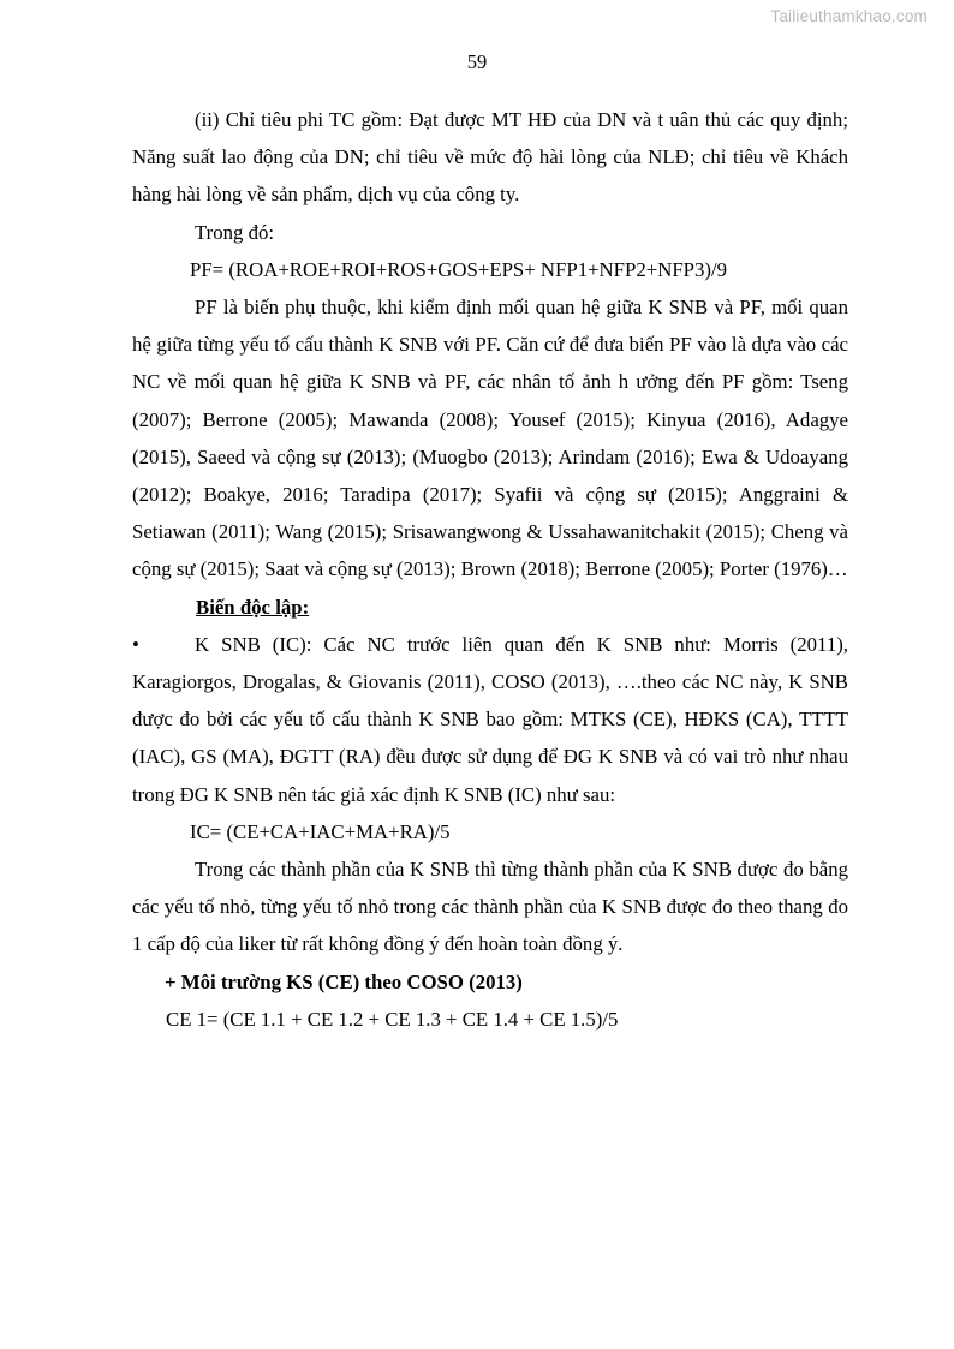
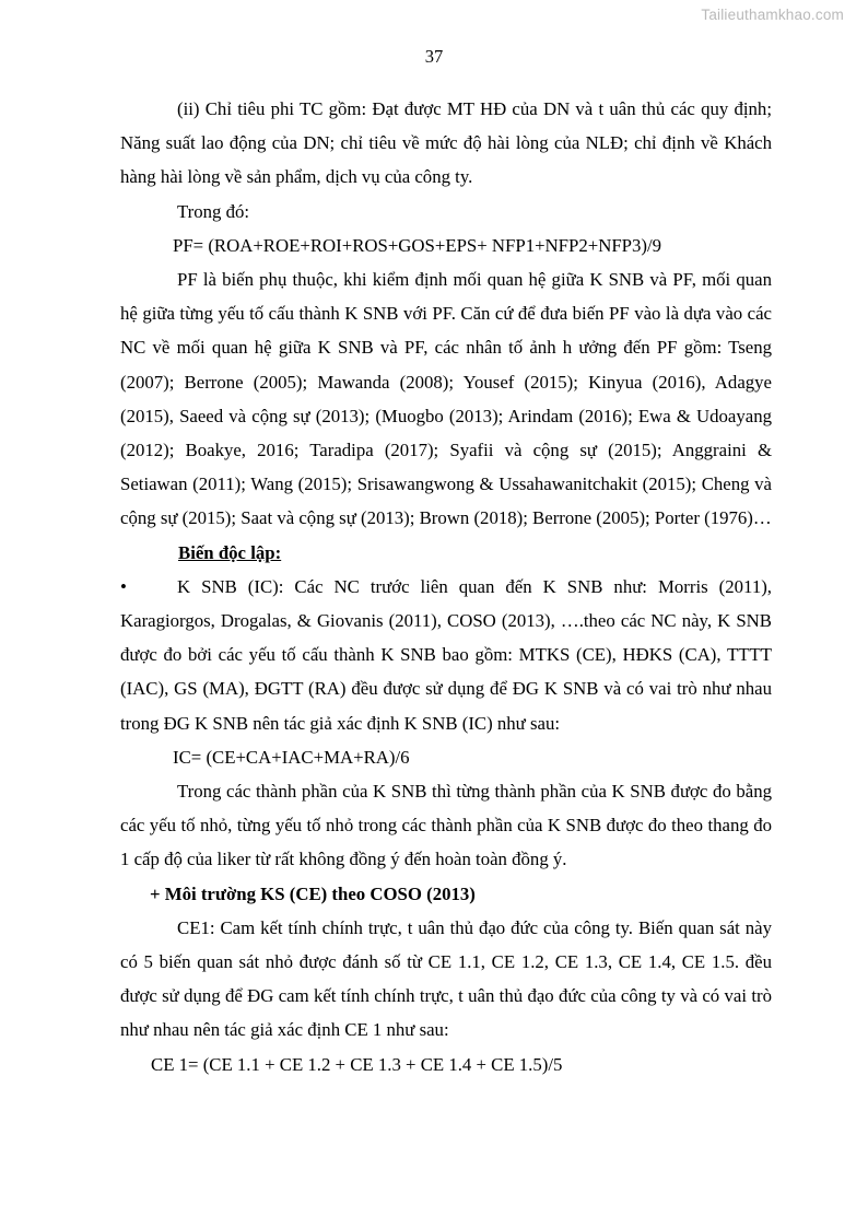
  Tailieuthamkhao.com
- 59
+ 37
- (ii) Chỉ tiêu phi TC gồm: Đạt được MT HĐ của DN và t uân thủ các quy định; Năng suất lao động của DN; chỉ tiêu về mức độ hài lòng của NLĐ; chỉ tiêu về Khách hàng hài lòng về sản phẩm, dịch vụ của công ty.
+ (ii) Chỉ tiêu phi TC gồm: Đạt được MT HĐ của DN và t uân thủ các quy định; Năng suất lao động của DN; chỉ tiêu về mức độ hài lòng của NLĐ; chỉ định về Khách hàng hài lòng về sản phẩm, dịch vụ của công ty.
  Trong đó:
  PF= (ROA+ROE+ROI+ROS+GOS+EPS+ NFP1+NFP2+NFP3)/9
  PF là biến phụ thuộc, khi kiểm định mối quan hệ giữa K SNB và PF, mối quan hệ giữa từng yếu tố cấu thành K SNB với PF. Căn cứ để đưa biến PF vào là dựa vào các NC về mối quan hệ giữa K SNB và PF, các nhân tố ảnh h ưởng đến PF gồm: Tseng (2007); Berrone (2005); Mawanda (2008); Yousef (2015); Kinyua (2016), Adagye (2015), Saeed và cộng sự (2013); (Muogbo (2013); Arindam (2016); Ewa & Udoayang (2012); Boakye, 2016; Taradipa (2017); Syafii và cộng sự (2015); Anggraini & Setiawan (2011); Wang (2015); Srisawangwong & Ussahawanitchakit (2015); Cheng và cộng sự (2015); Saat và cộng sự (2013); Brown (2018); Berrone (2005); Porter (1976)…
  Biến độc lập:
  • K SNB (IC): Các NC trước liên quan đến K SNB như: Morris (2011), Karagiorgos, Drogalas, & Giovanis (2011), COSO (2013), ….theo các NC này, K SNB được đo bởi các yếu tố cấu thành K SNB bao gồm: MTKS (CE), HĐKS (CA), TTTT (IAC), GS (MA), ĐGTT (RA) đều được sử dụng để ĐG K SNB và có vai trò như nhau trong ĐG K SNB nên tác giả xác định K SNB (IC) như sau:
- IC= (CE+CA+IAC+MA+RA)/5
+ IC= (CE+CA+IAC+MA+RA)/6
  Trong các thành phần của K SNB thì từng thành phần của K SNB được đo bằng các yếu tố nhỏ, từng yếu tố nhỏ trong các thành phần của K SNB được đo theo thang đo 1 cấp độ của liker từ rất không đồng ý đến hoàn toàn đồng ý.
  + Môi trường KS (CE) theo COSO (2013)
+ CE1: Cam kết tính chính trực, t uân thủ đạo đức của công ty. Biến quan sát này có 5 biến quan sát nhỏ được đánh số từ CE 1.1, CE 1.2, CE 1.3, CE 1.4, CE 1.5. đều được sử dụng để ĐG cam kết tính chính trực, t uân thủ đạo đức của công ty và có vai trò như nhau nên tác giả xác định CE 1 như sau:
  CE 1= (CE 1.1 + CE 1.2 + CE 1.3 + CE 1.4 + CE 1.5)/5
